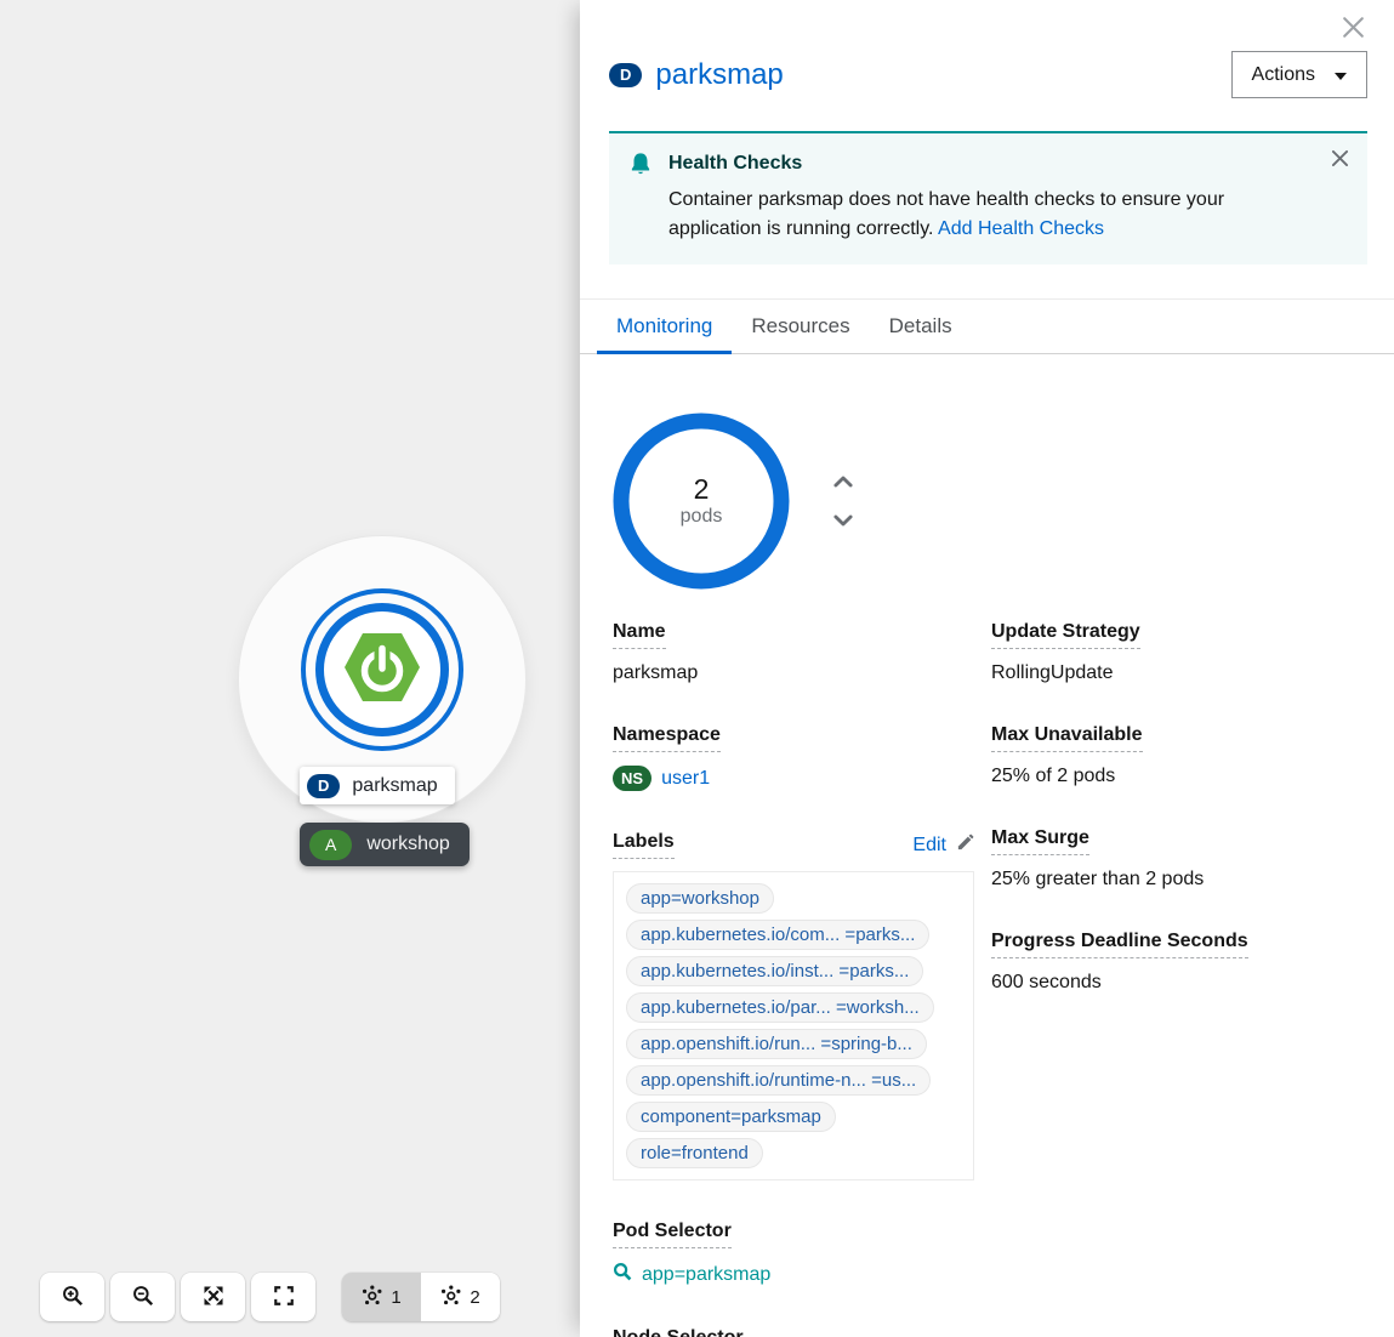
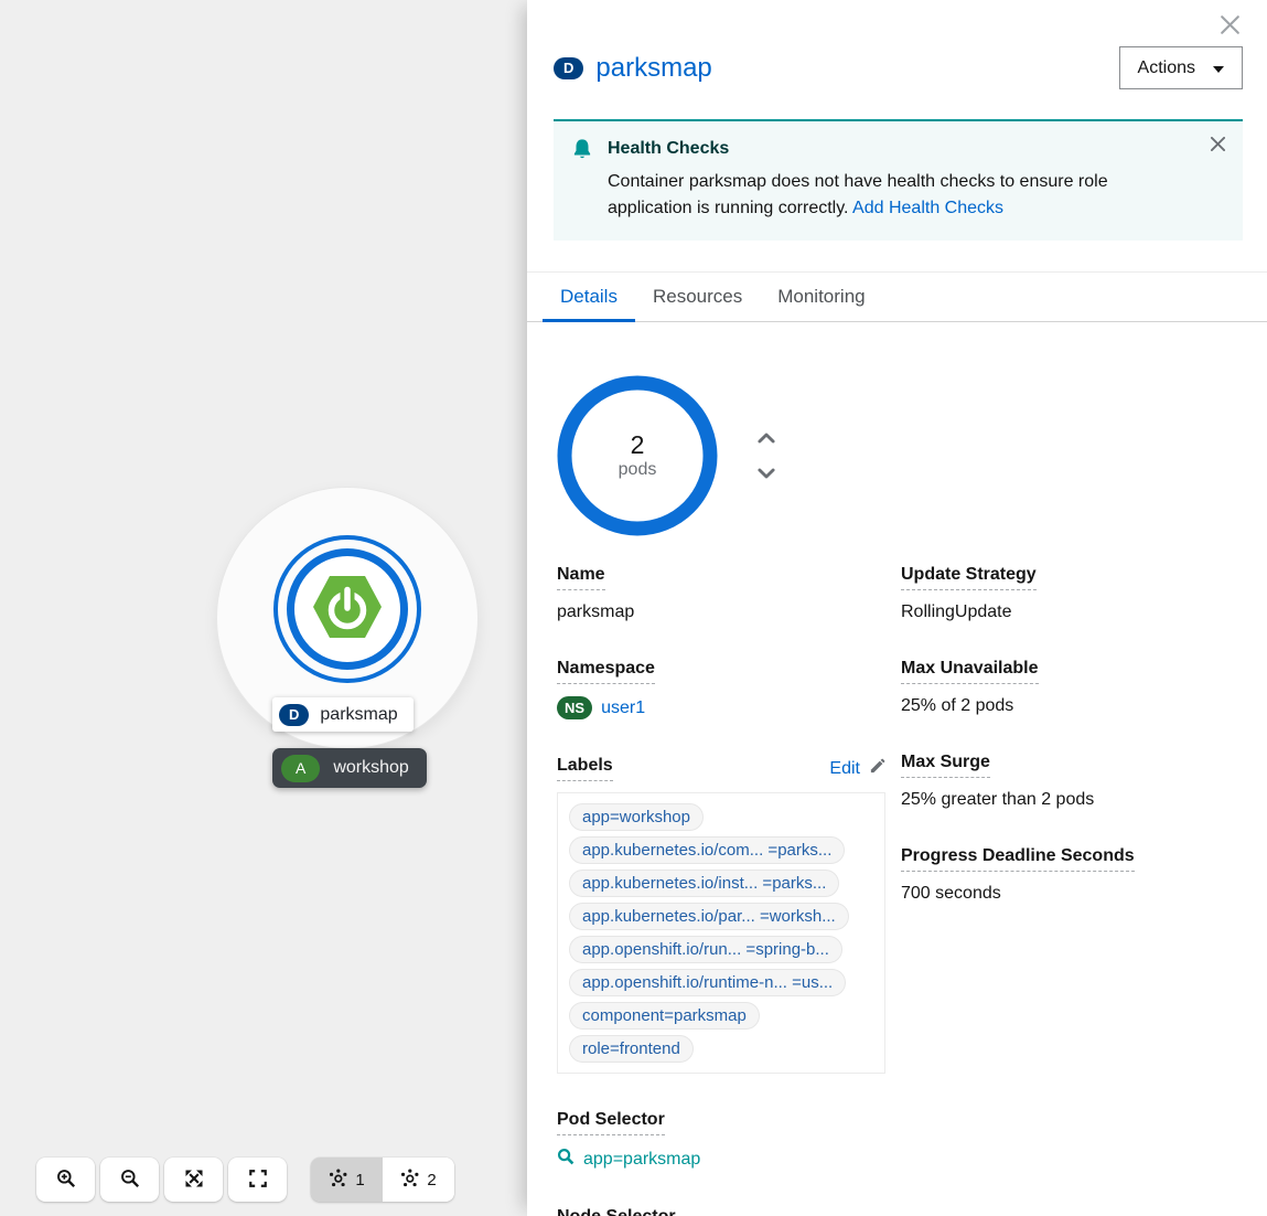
  D
  parksmap
  A
  workshop
  1
  2
  D
  parksmap
  Actions
  Health Checks
- Container parksmap does not have health checks to ensure your application is running correctly. Add Health Checks
+ Container parksmap does not have health checks to ensure role application is running correctly. Add Health Checks
- Monitoring
+ Details
  Resources
- Details
+ Monitoring
  2
  pods
  Name
  parksmap
  Namespace
  NS
  user1
  Labels
  Edit
  app=workshop
  app.kubernetes.io/com... =parks...
  app.kubernetes.io/inst... =parks...
  app.kubernetes.io/par... =worksh...
  app.openshift.io/run... =spring-b...
  app.openshift.io/runtime-n... =us...
  component=parksmap
  role=frontend
  Pod Selector
  app=parksmap
  Update Strategy
  RollingUpdate
  Max Unavailable
  25% of 2 pods
  Max Surge
  25% greater than 2 pods
  Progress Deadline Seconds
- 600 seconds
+ 700 seconds
